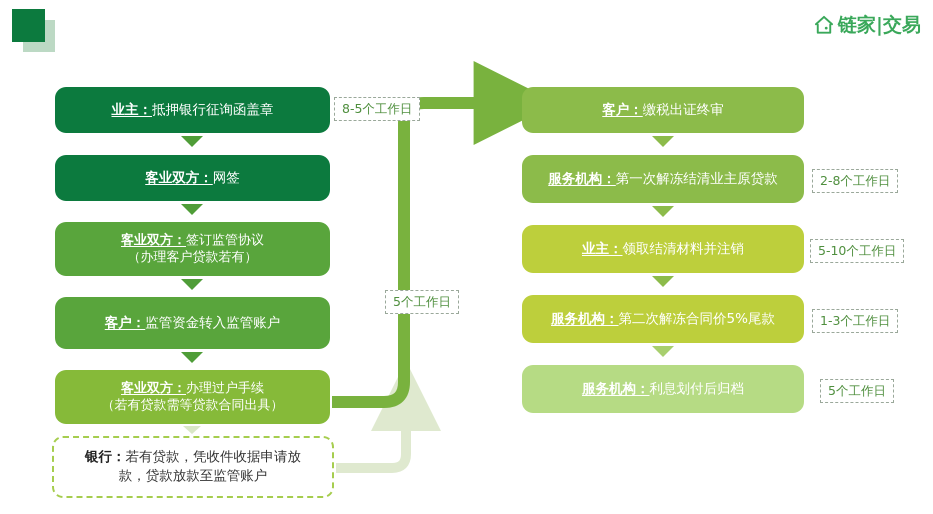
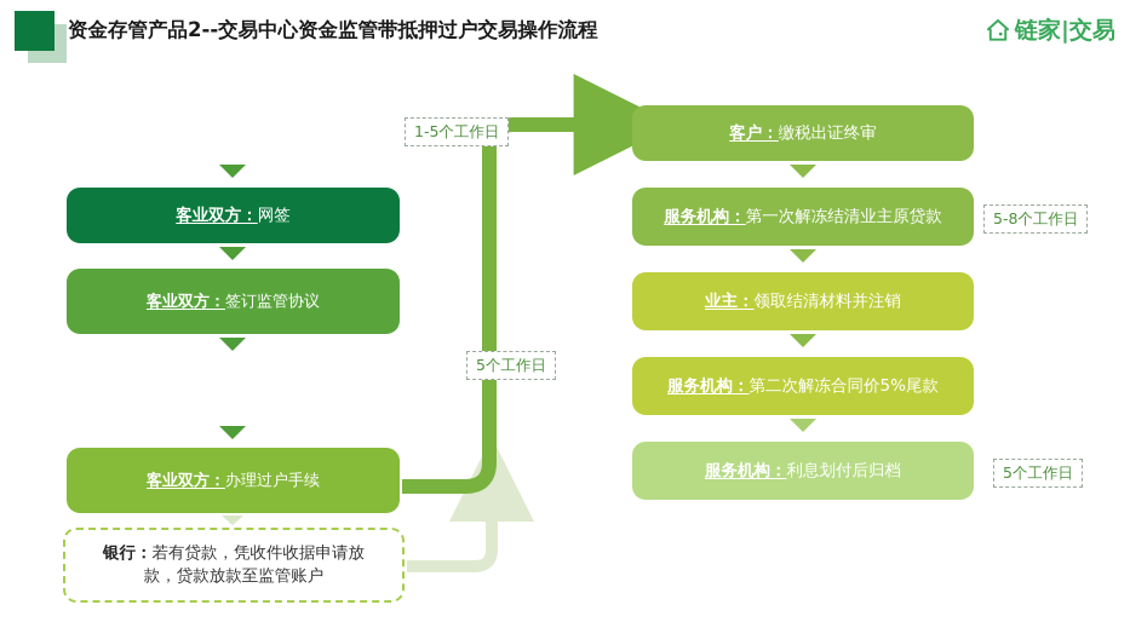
+ 资金存管产品2--交易中心资金监管带抵押过户交易操作流程
  链家|交易
- 业主：抵押银行征询函盖章
  客业双方：网签
  客业双方：签订监管协议
- （办理客户贷款若有）
- 客户：监管资金转入监管账户
  客业双方：办理过户手续
- （若有贷款需等贷款合同出具）
  银行：若有贷款，凭收件收据申请放
  款，贷款放款至监管账户
  客户：缴税出证终审
  服务机构：第一次解冻结清业主原贷款
  业主：领取结清材料并注销
  服务机构：第二次解冻合同价5%尾款
  服务机构：利息划付后归档
- 8-5个工作日
+ 1-5个工作日
  5个工作日
- 2-8个工作日
+ 5-8个工作日
- 5-10个工作日
- 1-3个工作日
  5个工作日
